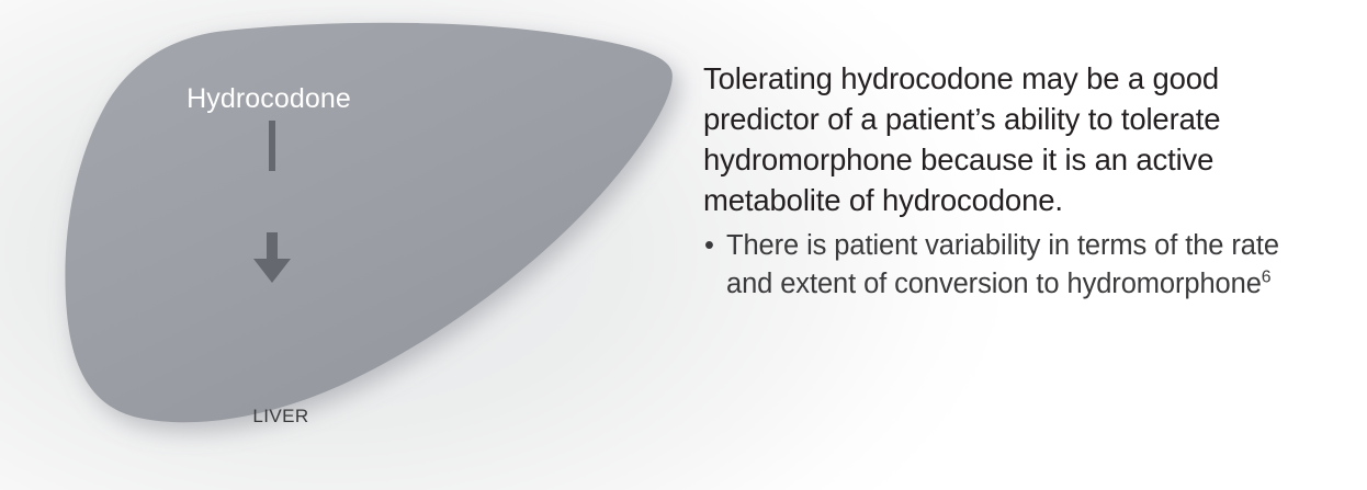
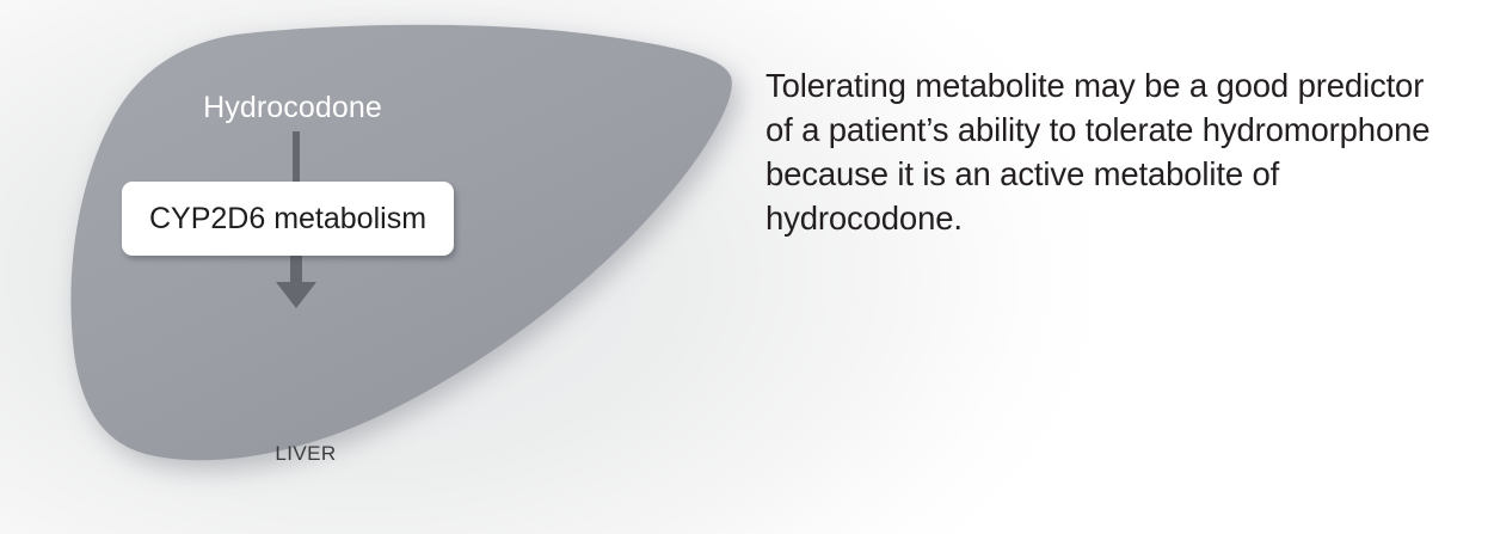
  Hydrocodone
+ CYP2D6 metabolism
  LIVER
- Tolerating hydrocodone may be a good predictor of a patient’s ability to tolerate hydromorphone because it is an active metabolite of hydrocodone.
+ Tolerating metabolite may be a good predictor of a patient’s ability to tolerate hydromorphone because it is an active metabolite of hydrocodone.
- •
- There is patient variability in terms of the rate and extent of conversion to hydromorphone6
